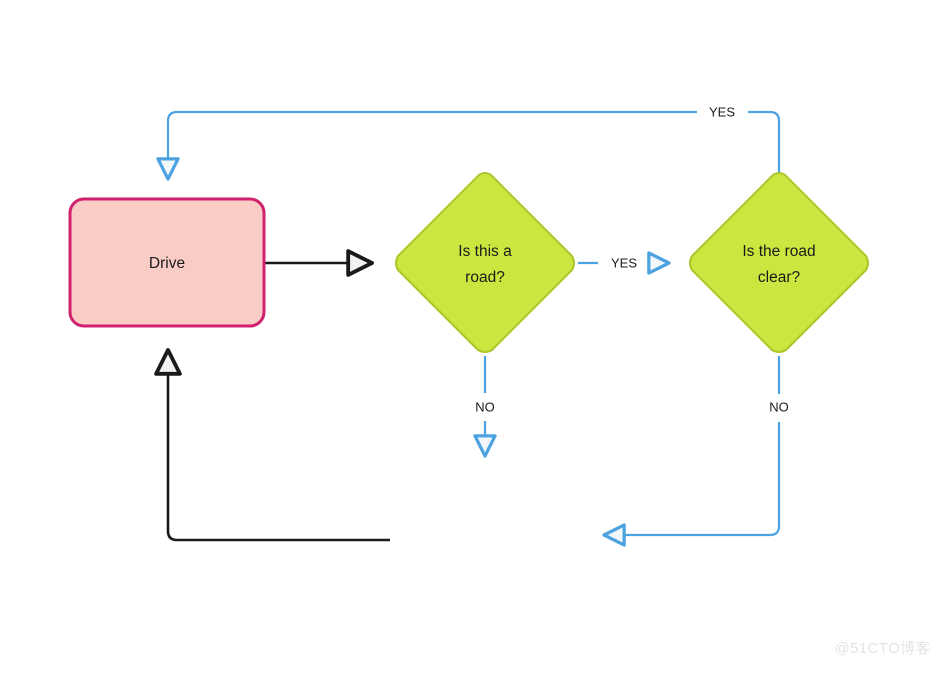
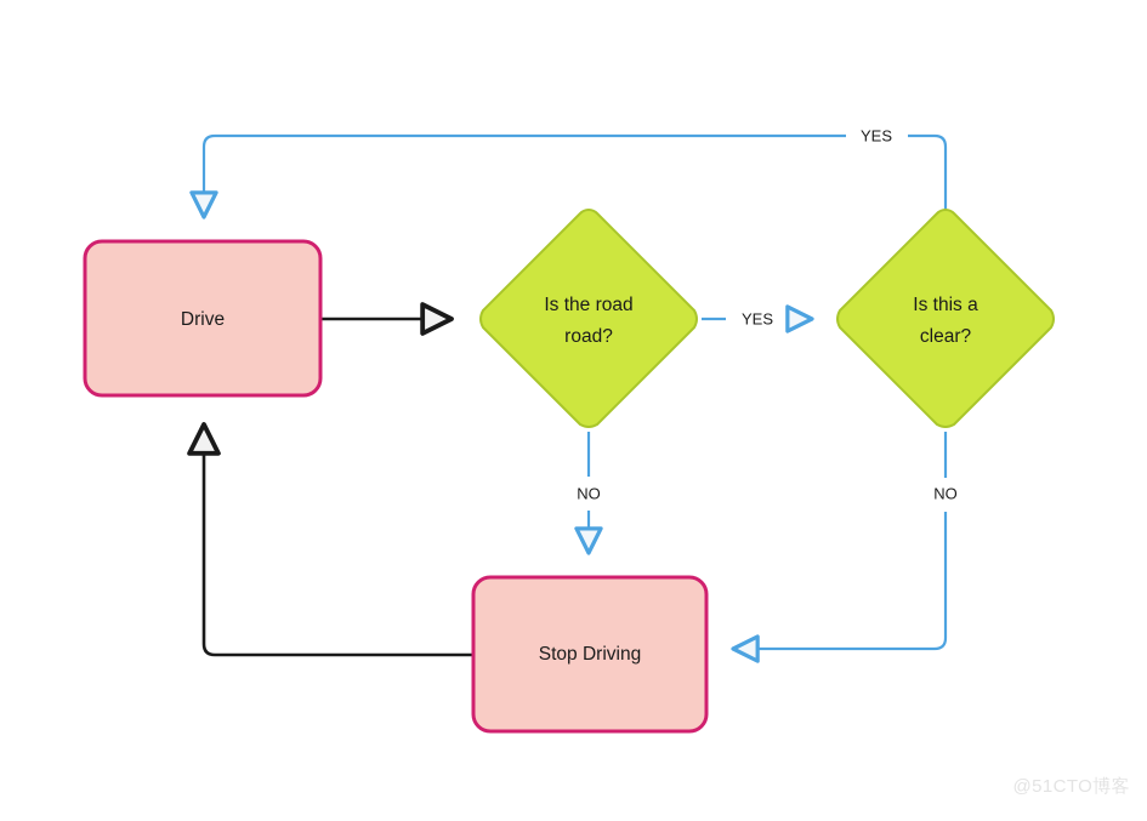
  Drive
- Is this a
+ Is the road
  road?
- Is the road
+ Is this a
  clear?
+ Stop Driving
  YES
  NO
  YES
  NO
  @51CTO博客
